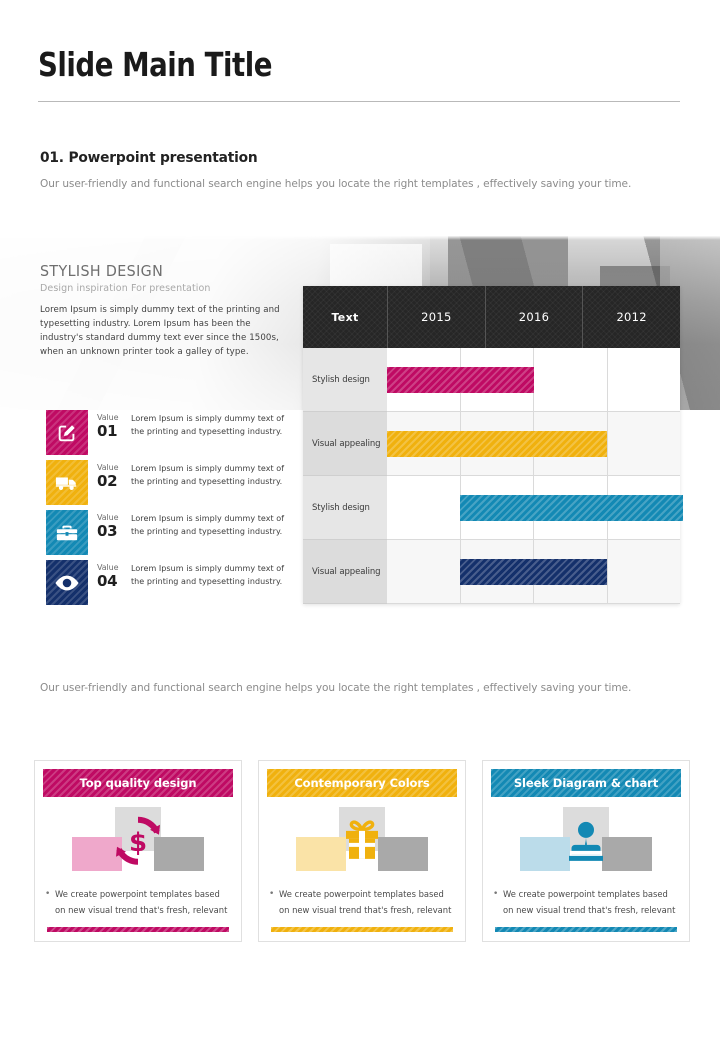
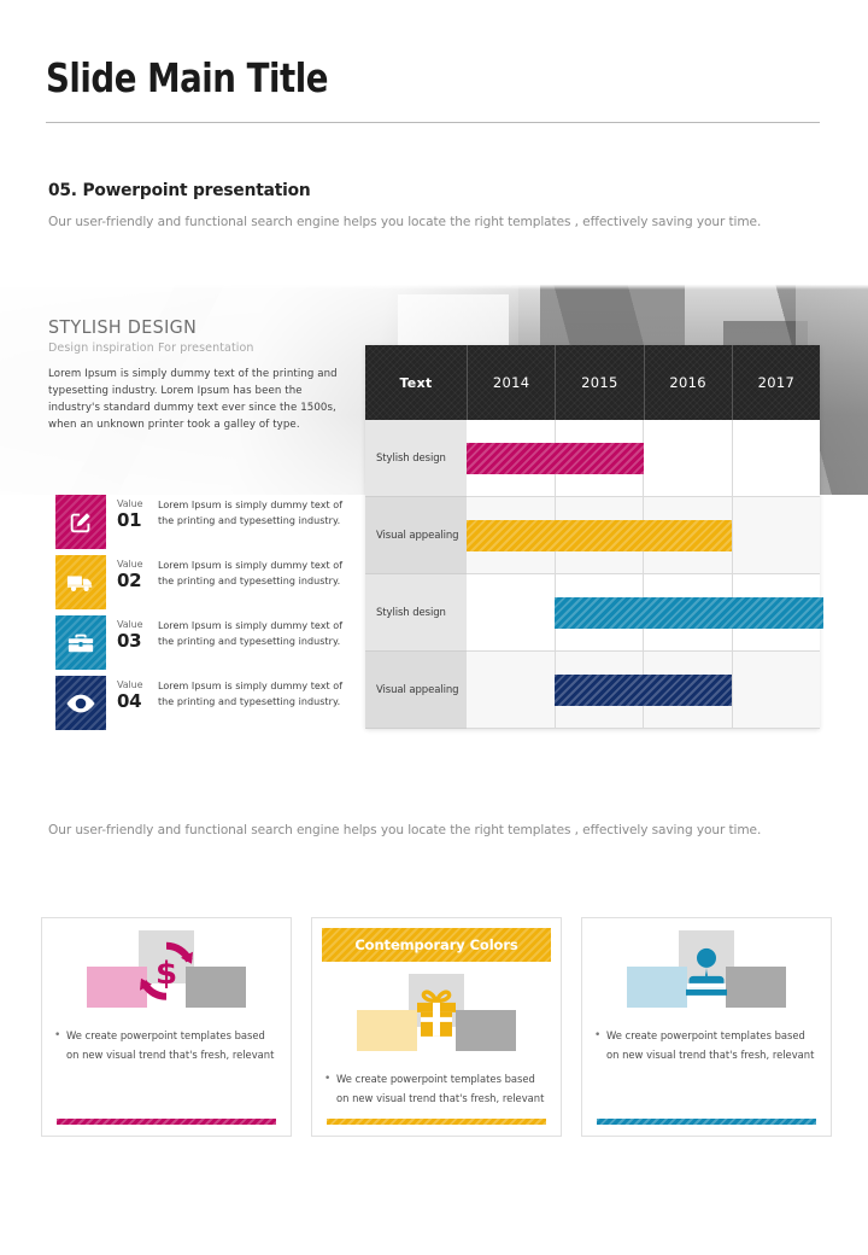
  Slide Main Title
- 01. Powerpoint presentation
+ 05. Powerpoint presentation
  Our user-friendly and functional search engine helps you locate the right templates , effectively saving your time.
  STYLISH DESIGN
  Design inspiration For presentation
  Lorem Ipsum is simply dummy text of the printing and typesetting industry. Lorem Ipsum has been the industry's standard dummy text ever since the 1500s, when an unknown printer took a galley of type.
  Value
  01
  Lorem Ipsum is simply dummy text of the printing and typesetting industry.
  Value
  02
  Lorem Ipsum is simply dummy text of the printing and typesetting industry.
  Value
  03
  Lorem Ipsum is simply dummy text of the printing and typesetting industry.
  Value
  04
  Lorem Ipsum is simply dummy text of the printing and typesetting industry.
  Text
+ 2014
  2015
  2016
- 2012
+ 2017
  Stylish design
  Visual appealing
  Stylish design
  Visual appealing
  Our user-friendly and functional search engine helps you locate the right templates , effectively saving your time.
- Top quality design
  $
  •
  We create powerpoint templates based on new visual trend that's fresh, relevant
  Contemporary Colors
  •
  We create powerpoint templates based on new visual trend that's fresh, relevant
- Sleek Diagram & chart
  •
  We create powerpoint templates based on new visual trend that's fresh, relevant
